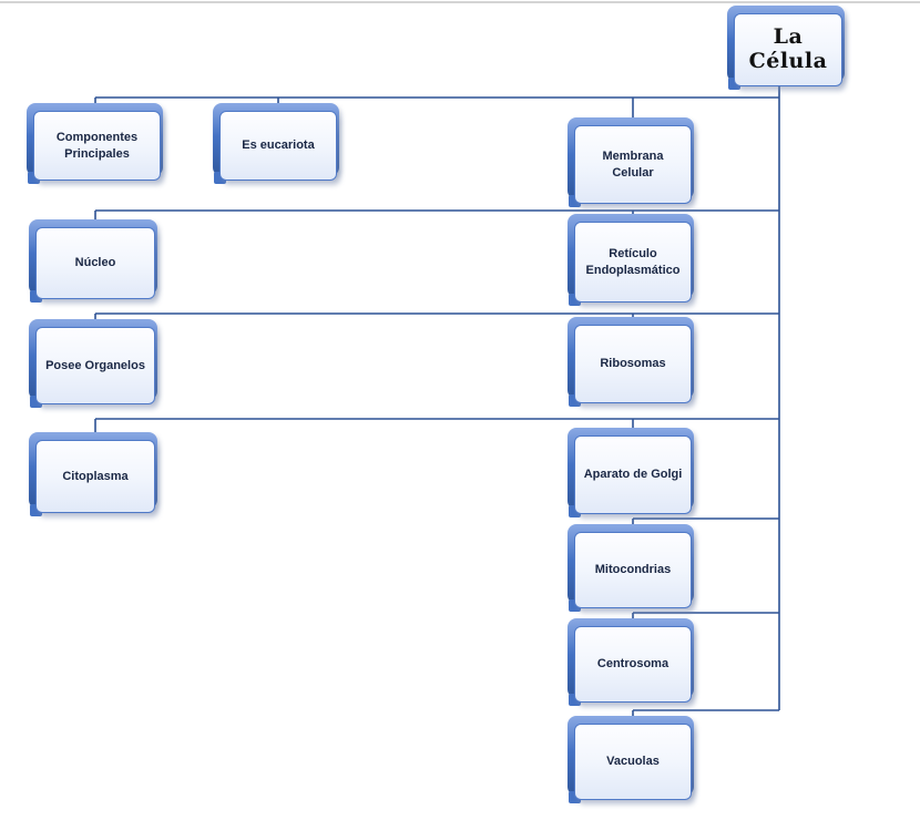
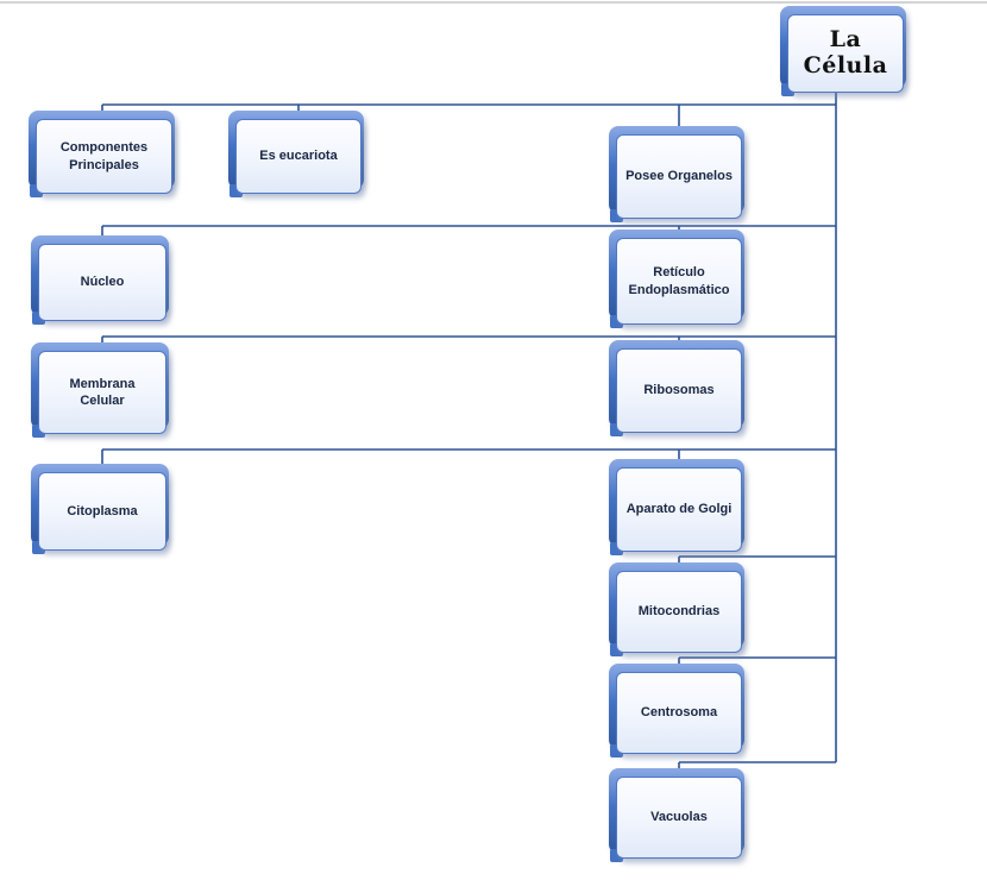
  La Célula
  Componentes Principales
  Es eucariota
- Membrana Celular
+ Posee Organelos
  Núcleo
- Posee Organelos
+ Membrana Celular
  Citoplasma
  Retículo Endoplasmático
  Ribosomas
  Aparato de Golgi
  Mitocondrias
  Centrosoma
  Vacuolas
